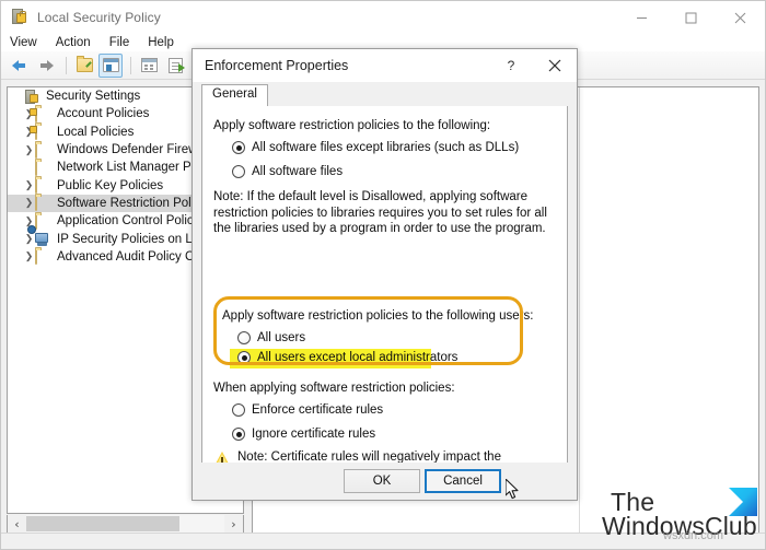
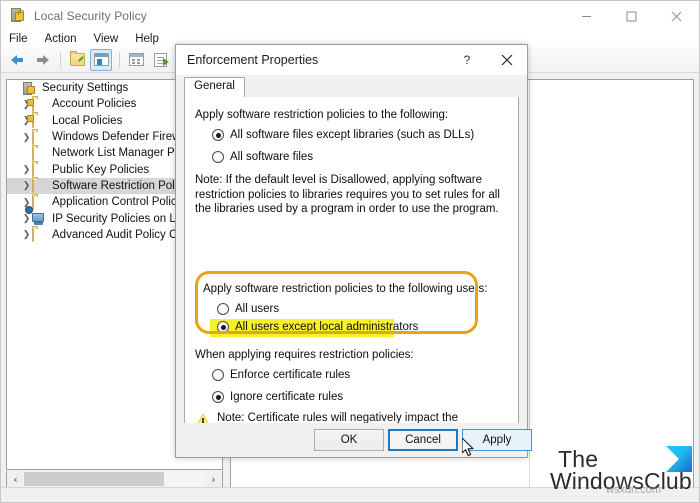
  Local Security Policy
- View
+ File
  Action
- File
+ View
  Help
  Security Settings
  Account Policies
  Local Policies
  ❯
  Windows Defender Fire
  Network List Manager P
  ❯
  Public Key Policies
  ❯
  Software Restriction Pol
  ❯
  Application Control Polic
  ❯
  IP Security Policies on L
  ❯
  Advanced Audit Policy C
  ‹
  ›
  Enforcement Properties
  ?
  General
  Apply software restriction policies to the following:
  All software files except libraries (such as DLLs)
  All software files
  Note: If the default level is Disallowed, applying software restriction policies to libraries requires you to set rules for all the libraries used by a program in order to use the program.
  Apply software restriction policies to the following users:
  All users
  All users except local administrators
- When applying software restriction policies:
+ When applying requires restriction policies:
  Enforce certificate rules
  Ignore certificate rules
  OK
  Cancel
+ Apply
  The
  WindowsClub
  wsxdn.com
